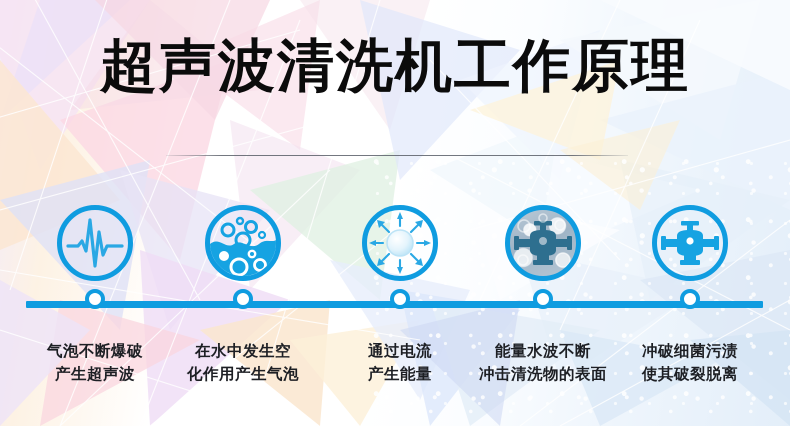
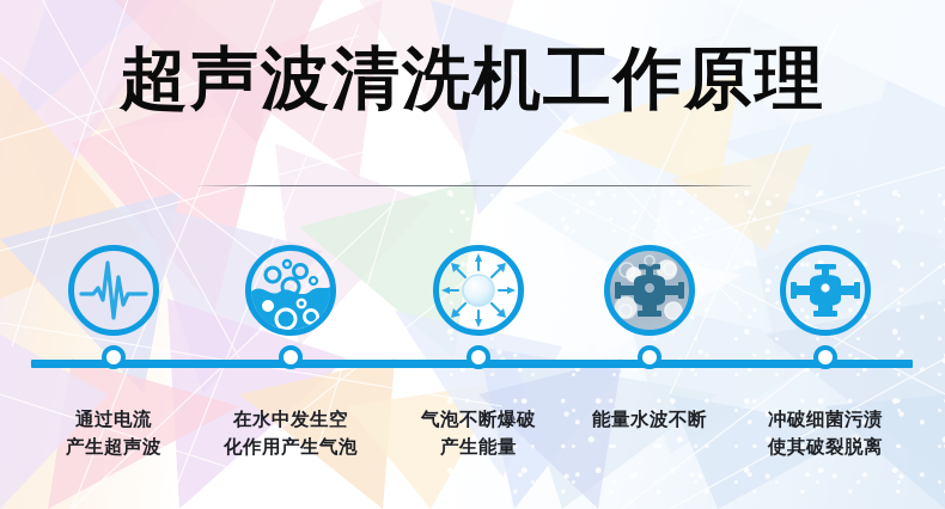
  超声波清洗机工作原理
- 气泡不断爆破
+ 通过电流
  产生超声波
  在水中发生空
  化作用产生气泡
- 通过电流
+ 气泡不断爆破
  产生能量
  能量水波不断
- 冲击清洗物的表面
  冲破细菌污渍
  使其破裂脱离
